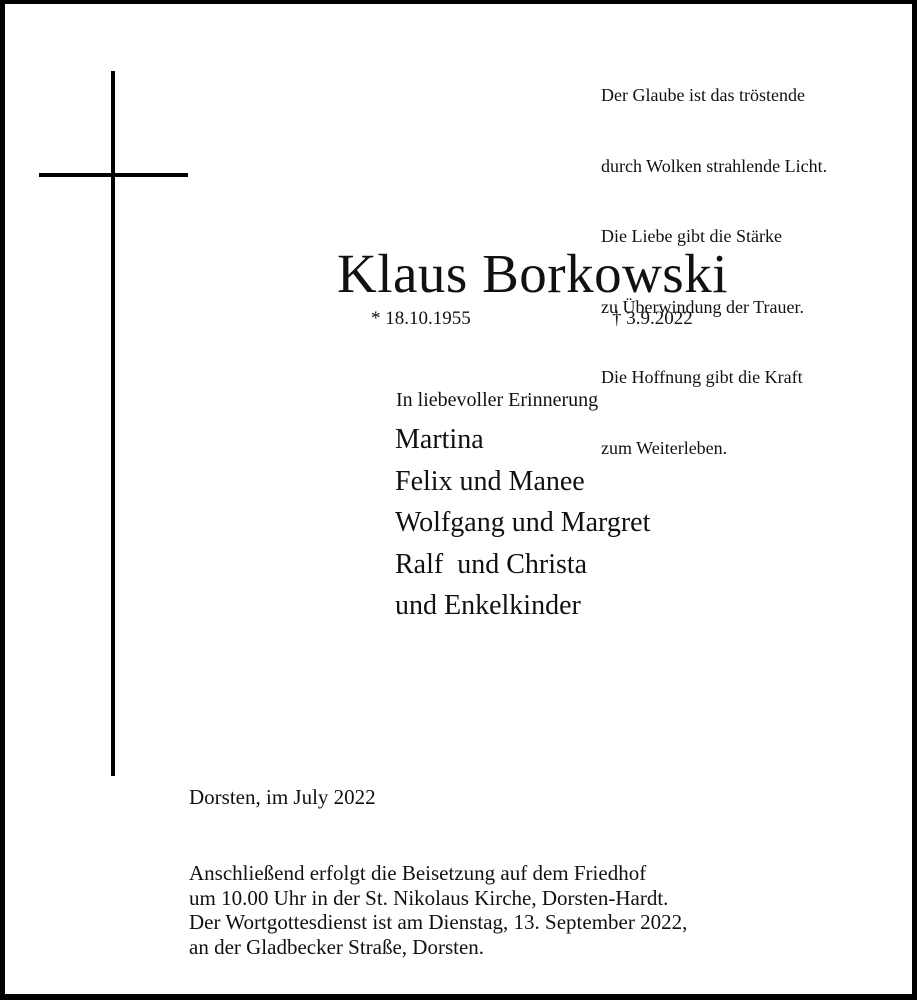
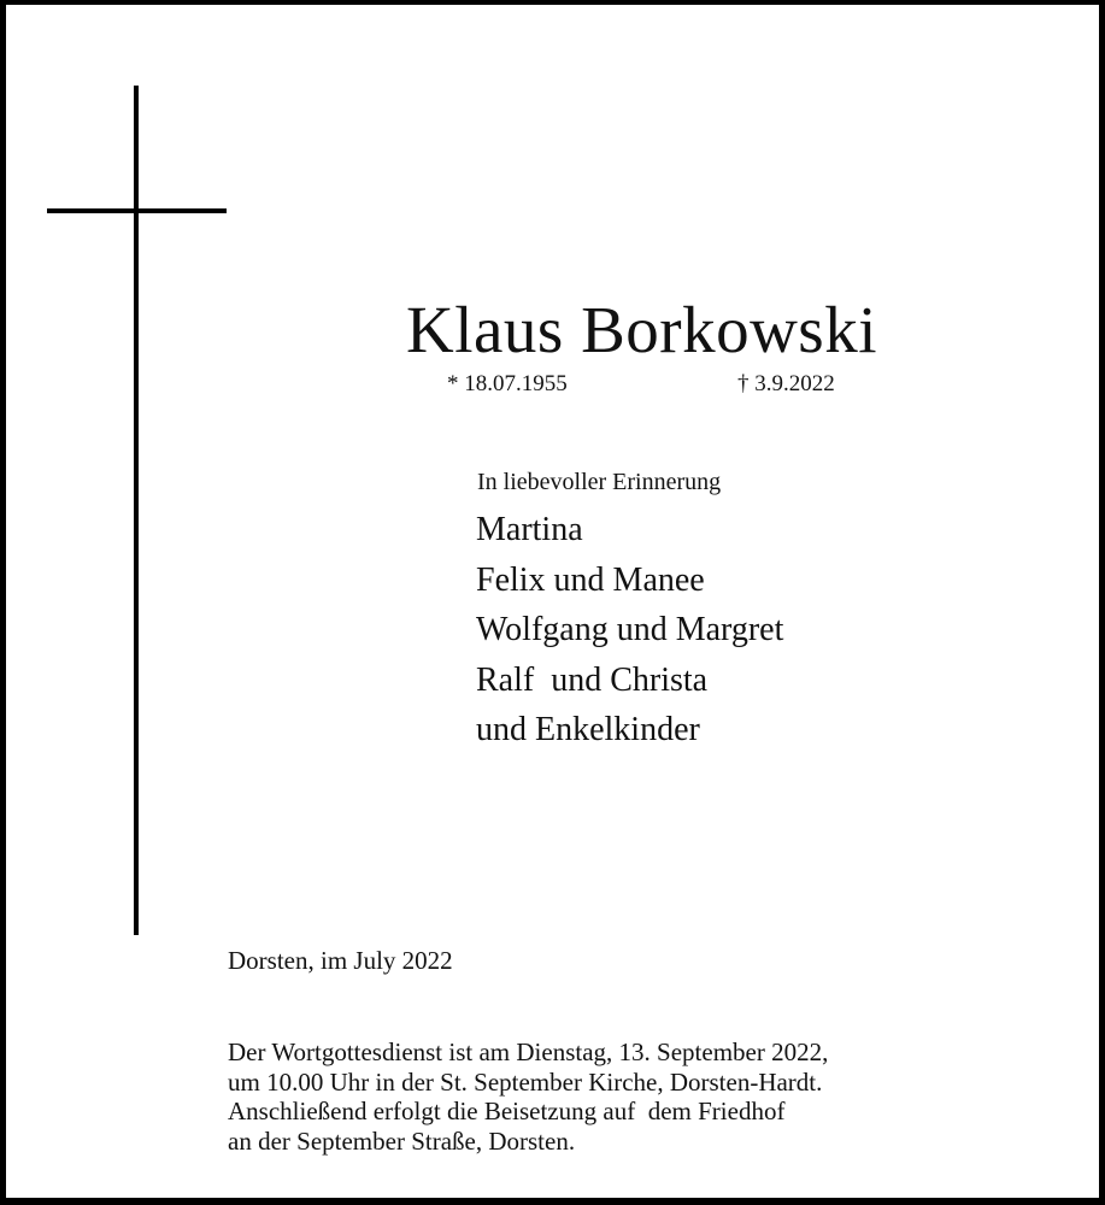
- Der Glaube ist das tröstende
- durch Wolken strahlende Licht.
- Die Liebe gibt die Stärke
- zu Überwindung der Trauer.
- Die Hoffnung gibt die Kraft
- zum Weiterleben.
  Klaus Borkowski
- * 18.10.1955
+ * 18.07.1955
  † 3.9.2022
  In liebevoller Erinnerung
  Martina
  Felix und Manee
  Wolfgang und Margret
  Ralf und Christa
  und Enkelkinder
  Dorsten, im July 2022
- Anschließend erfolgt die Beisetzung auf dem Friedhof
+ Der Wortgottesdienst ist am Dienstag, 13. September 2022,
- um 10.00 Uhr in der St. Nikolaus Kirche, Dorsten-Hardt.
+ um 10.00 Uhr in der St. September Kirche, Dorsten-Hardt.
- Der Wortgottesdienst ist am Dienstag, 13. September 2022,
+ Anschließend erfolgt die Beisetzung auf dem Friedhof
- an der Gladbecker Straße, Dorsten.
+ an der September Straße, Dorsten.
